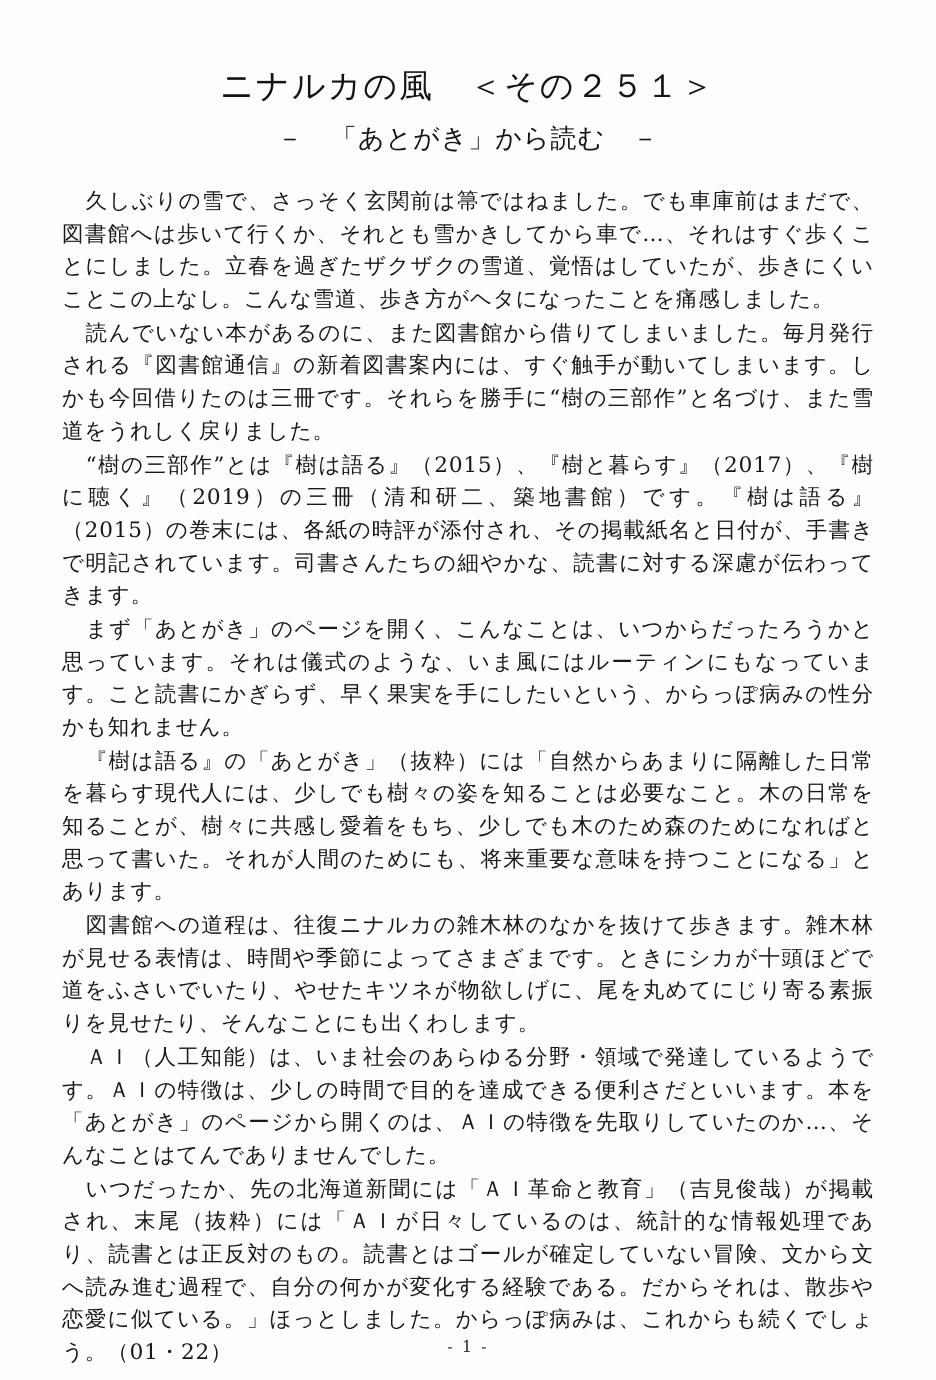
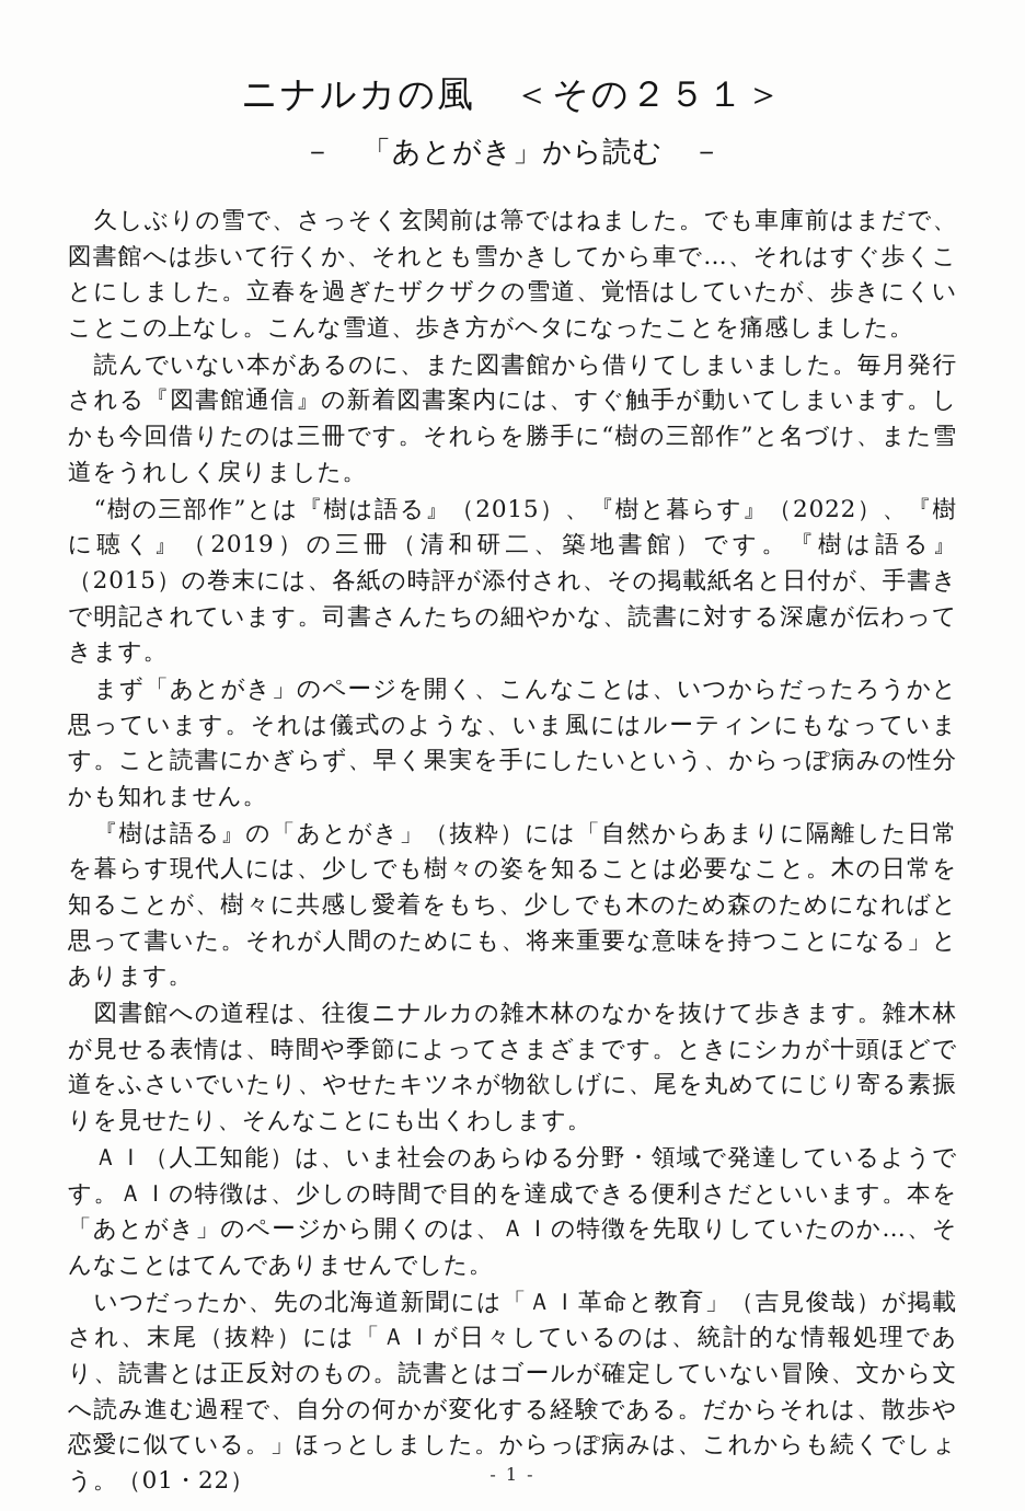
  ニナルカの風 ＜その２５１＞
  － 「あとがき」から読む －
  久しぶりの雪で、さっそく玄関前は箒ではねました。でも車庫前はまだで、図書館へは歩いて行くか、それとも雪かきしてから車で…、それはすぐ歩くことにしました。立春を過ぎたザクザクの雪道、覚悟はしていたが、歩きにくいことこの上なし。こんな雪道、歩き方がヘタになったことを痛感しました。
  読んでいない本があるのに、また図書館から借りてしまいました。毎月発行される『図書館通信』の新着図書案内には、すぐ触手が動いてしまいます。しかも今回借りたのは三冊です。それらを勝手に“樹の三部作”と名づけ、また雪道をうれしく戻りました。
- “樹の三部作”とは『樹は語る』（2015）、『樹と暮らす』（2017）、『樹に聴く』（2019）の三冊（清和研二、築地書館）です。『樹は語る』（2015）の巻末には、各紙の時評が添付され、その掲載紙名と日付が、手書きで明記されています。司書さんたちの細やかな、読書に対する深慮が伝わってきます。
+ “樹の三部作”とは『樹は語る』（2015）、『樹と暮らす』（2022）、『樹に聴く』（2019）の三冊（清和研二、築地書館）です。『樹は語る』（2015）の巻末には、各紙の時評が添付され、その掲載紙名と日付が、手書きで明記されています。司書さんたちの細やかな、読書に対する深慮が伝わってきます。
  まず「あとがき」のページを開く、こんなことは、いつからだったろうかと思っています。それは儀式のような、いま風にはルーティンにもなっています。こと読書にかぎらず、早く果実を手にしたいという、からっぽ病みの性分かも知れません。
  『樹は語る』の「あとがき」（抜粋）には「自然からあまりに隔離した日常を暮らす現代人には、少しでも樹々の姿を知ることは必要なこと。木の日常を知ることが、樹々に共感し愛着をもち、少しでも木のため森のためになればと思って書いた。それが人間のためにも、将来重要な意味を持つことになる」とあります。
  図書館への道程は、往復ニナルカの雑木林のなかを抜けて歩きます。雑木林が見せる表情は、時間や季節によってさまざまです。ときにシカが十頭ほどで道をふさいでいたり、やせたキツネが物欲しげに、尾を丸めてにじり寄る素振りを見せたり、そんなことにも出くわします。
  ＡＩ（人工知能）は、いま社会のあらゆる分野・領域で発達しているようです。ＡＩの特徴は、少しの時間で目的を達成できる便利さだといいます。本を「あとがき」のページから開くのは、ＡＩの特徴を先取りしていたのか…、そんなことはてんでありませんでした。
  いつだったか、先の北海道新聞には「ＡＩ革命と教育」（吉見俊哉）が掲載され、末尾（抜粋）には「ＡＩが日々しているのは、統計的な情報処理であり、読書とは正反対のもの。読書とはゴールが確定していない冒険、文から文へ読み進む過程で、自分の何かが変化する経験である。だからそれは、散歩や恋愛に似ている。」ほっとしました。からっぽ病みは、これからも続くでしょう。（01・22）
  ·
  - 1 -
